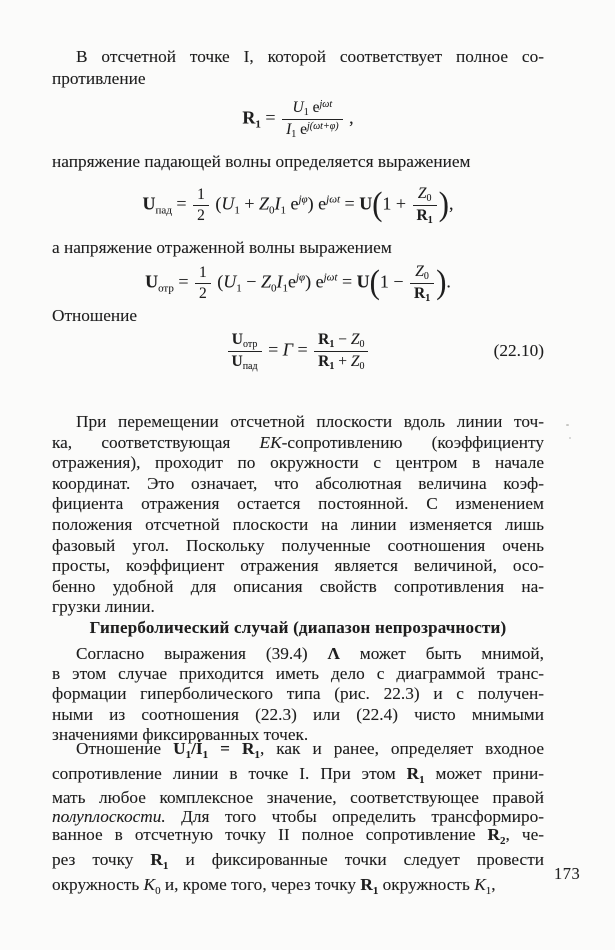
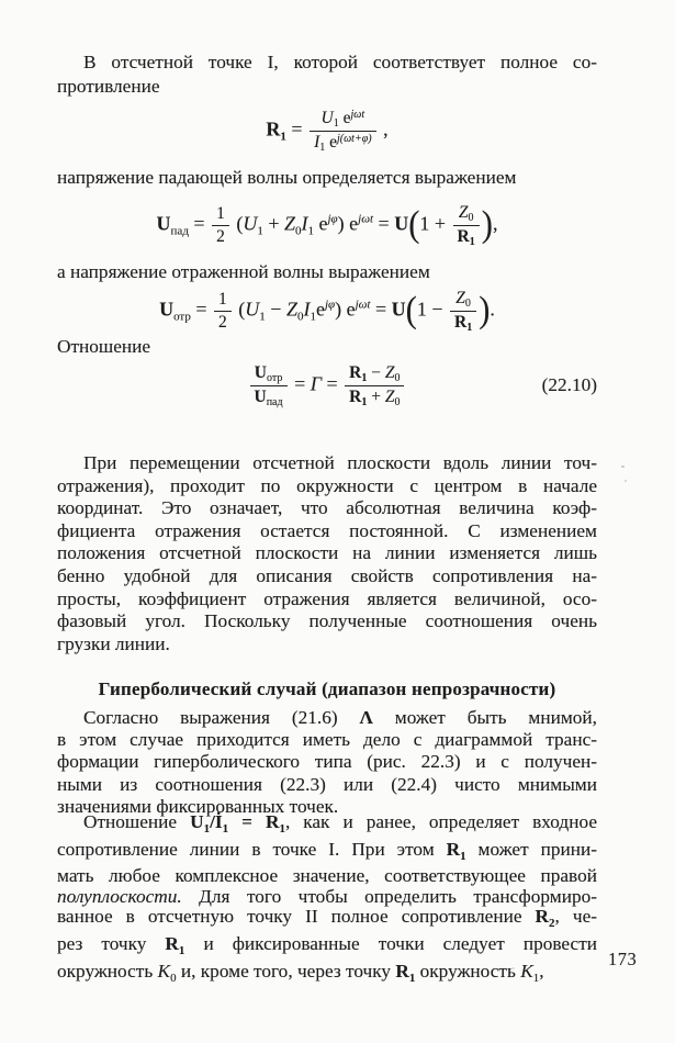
  В отсчетной точке I, которой соответствует полное со-
  противление
  R1 =
  U1 ejωt
  I1 ej(ωt+φ)
  ,
  напряжение падающей волны определяется выражением
  Uпад =
  1
  2
  (U1 + Z0I1 ejφ) ejωt = U(1 +
  Z0
  R1
  ),
  а напряжение отраженной волны выражением
  Uотр =
  1
  2
  (U1 − Z0I1ejφ) ejωt = U(1 −
  Z0
  R1
  ).
  Отношение
  Uотр
  Uпад
  = Γ =
  R1 − Z0
  R1 + Z0
  (22.10)
  При перемещении отсчетной плоскости вдоль линии точ-
- ка, соответствующая EK-сопротивлению (коэффициенту
  отражения), проходит по окружности с центром в начале
  координат. Это означает, что абсолютная величина коэф-
  фициента отражения остается постоянной. С изменением
  положения отсчетной плоскости на линии изменяется лишь
- фазовый угол. Поскольку полученные соотношения очень
+ бенно удобной для описания свойств сопротивления на-
  просты, коэффициент отражения является величиной, осо-
- бенно удобной для описания свойств сопротивления на-
+ фазовый угол. Поскольку полученные соотношения очень
  грузки линии.
  Гиперболический случай (диапазон непрозрачности)
- Согласно выражения (39.4) Λ может быть мнимой,
+ Согласно выражения (21.6) Λ может быть мнимой,
  в этом случае приходится иметь дело с диаграммой транс-
  формации гиперболического типа (рис. 22.3) и с получен-
  ными из соотношения (22.3) или (22.4) чисто мнимыми
  значениями фиксированных точек.
  Отношение U1/İ1 = R1, как и ранее, определяет входное
  сопротивление линии в точке I. При этом R1 может прини-
  мать любое комплексное значение, соответствующее правой
  полуплоскости. Для того чтобы определить трансформиро-
  ванное в отсчетную точку II полное сопротивление R2, че-
  рез точку R1 и фиксированные точки следует провести
  окружность K0 и, кроме того, через точку R1 окружность K1,
  173
